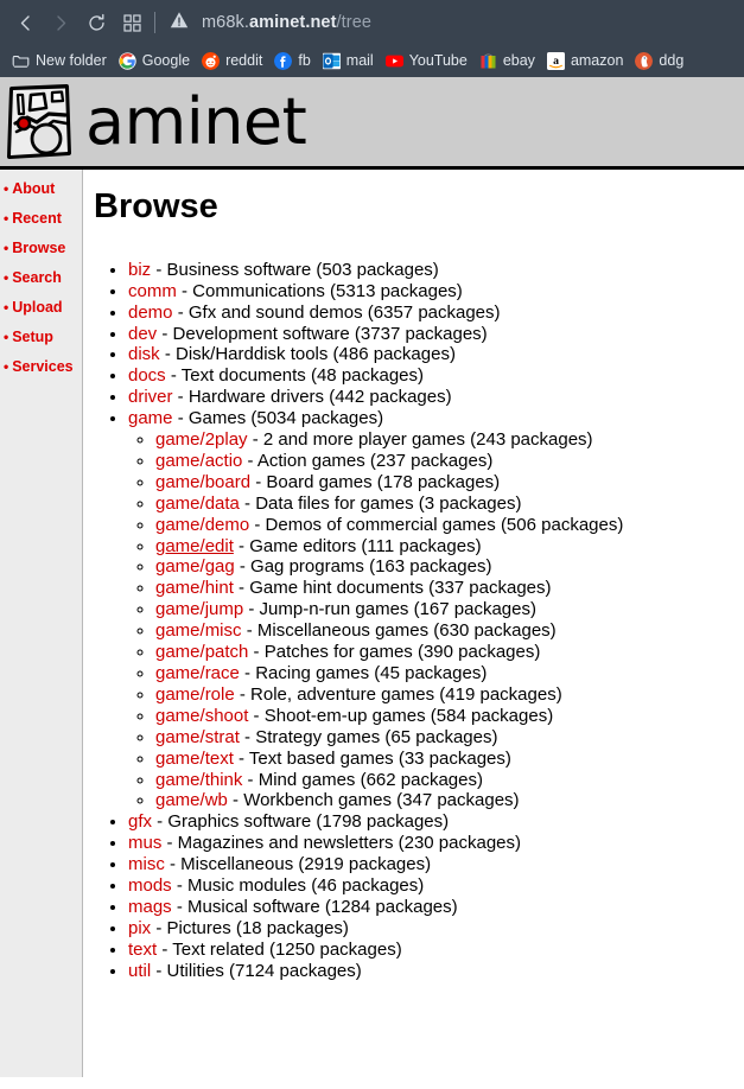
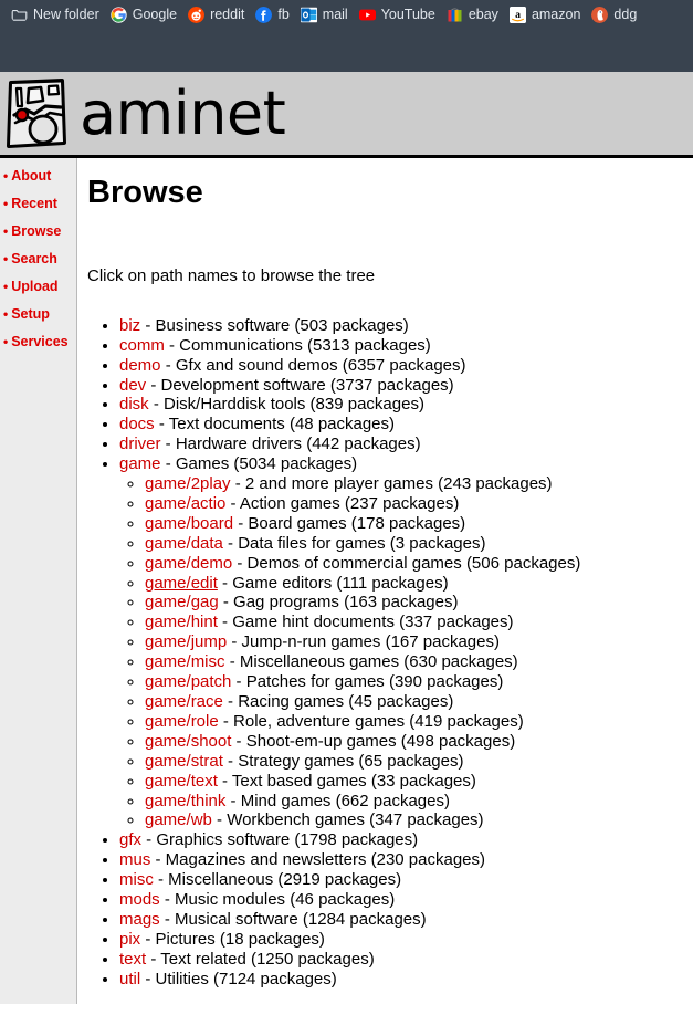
- m68k.aminet.net/tree
  New folder
  Google
  reddit
  fb
  mail
  YouTube
  ebay
  a
  amazon
  ddg
  aminet
  •
  About
  •
  Recent
  •
  Browse
  •
  Search
  •
  Upload
  •
  Setup
  •
  Services
  Browse
+ Click on path names to browse the tree
  biz - Business software (503 packages)
  comm - Communications (5313 packages)
  demo - Gfx and sound demos (6357 packages)
  dev - Development software (3737 packages)
- disk - Disk/Harddisk tools (486 packages)
+ disk - Disk/Harddisk tools (839 packages)
  docs - Text documents (48 packages)
  driver - Hardware drivers (442 packages)
  game - Games (5034 packages)
  game/2play - 2 and more player games (243 packages)
  game/actio - Action games (237 packages)
  game/board - Board games (178 packages)
  game/data - Data files for games (3 packages)
  game/demo - Demos of commercial games (506 packages)
  game/edit - Game editors (111 packages)
  game/gag - Gag programs (163 packages)
  game/hint - Game hint documents (337 packages)
  game/jump - Jump-n-run games (167 packages)
  game/misc - Miscellaneous games (630 packages)
  game/patch - Patches for games (390 packages)
  game/race - Racing games (45 packages)
  game/role - Role, adventure games (419 packages)
- game/shoot - Shoot-em-up games (584 packages)
+ game/shoot - Shoot-em-up games (498 packages)
  game/strat - Strategy games (65 packages)
  game/text - Text based games (33 packages)
  game/think - Mind games (662 packages)
  game/wb - Workbench games (347 packages)
  gfx - Graphics software (1798 packages)
  mus - Magazines and newsletters (230 packages)
  misc - Miscellaneous (2919 packages)
  mods - Music modules (46 packages)
  mags - Musical software (1284 packages)
  pix - Pictures (18 packages)
  text - Text related (1250 packages)
  util - Utilities (7124 packages)
